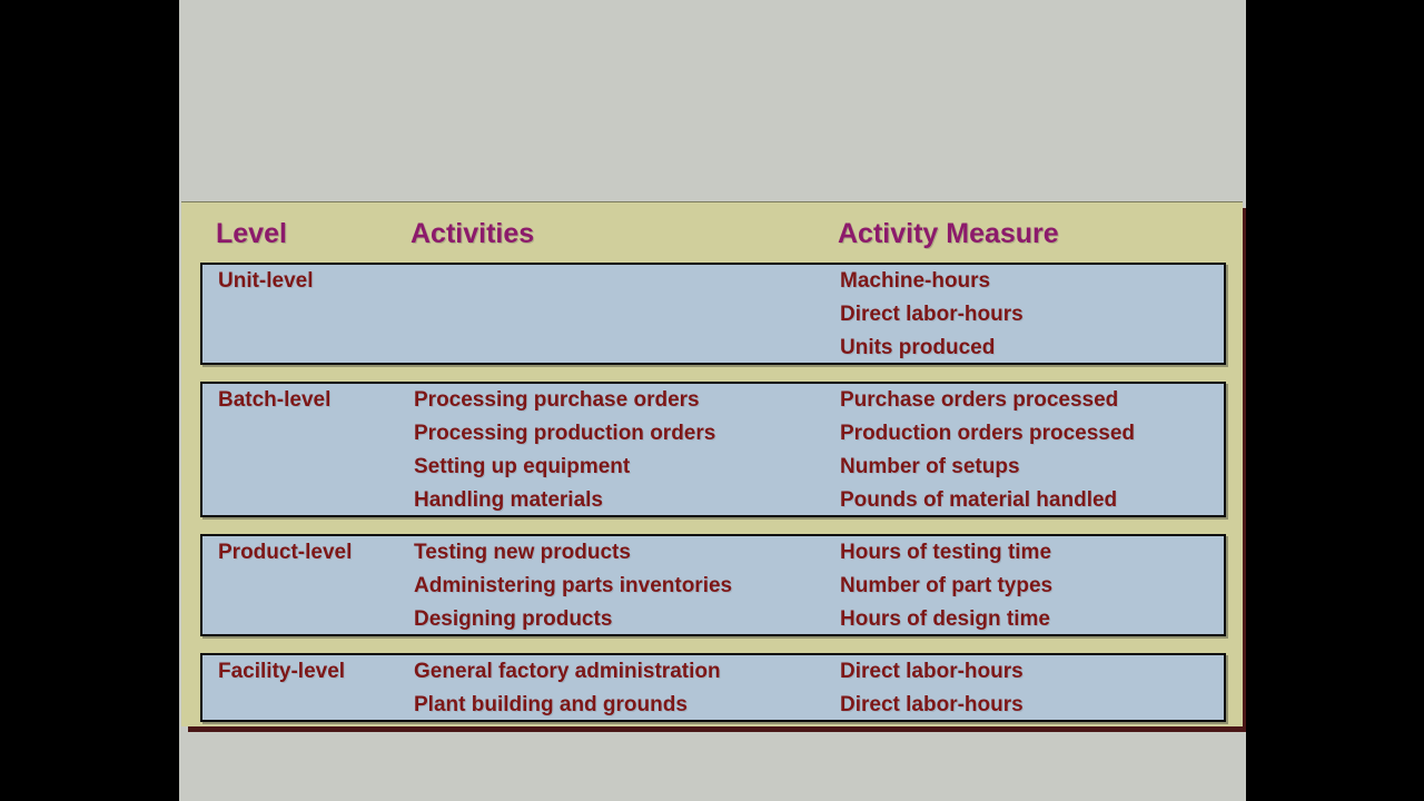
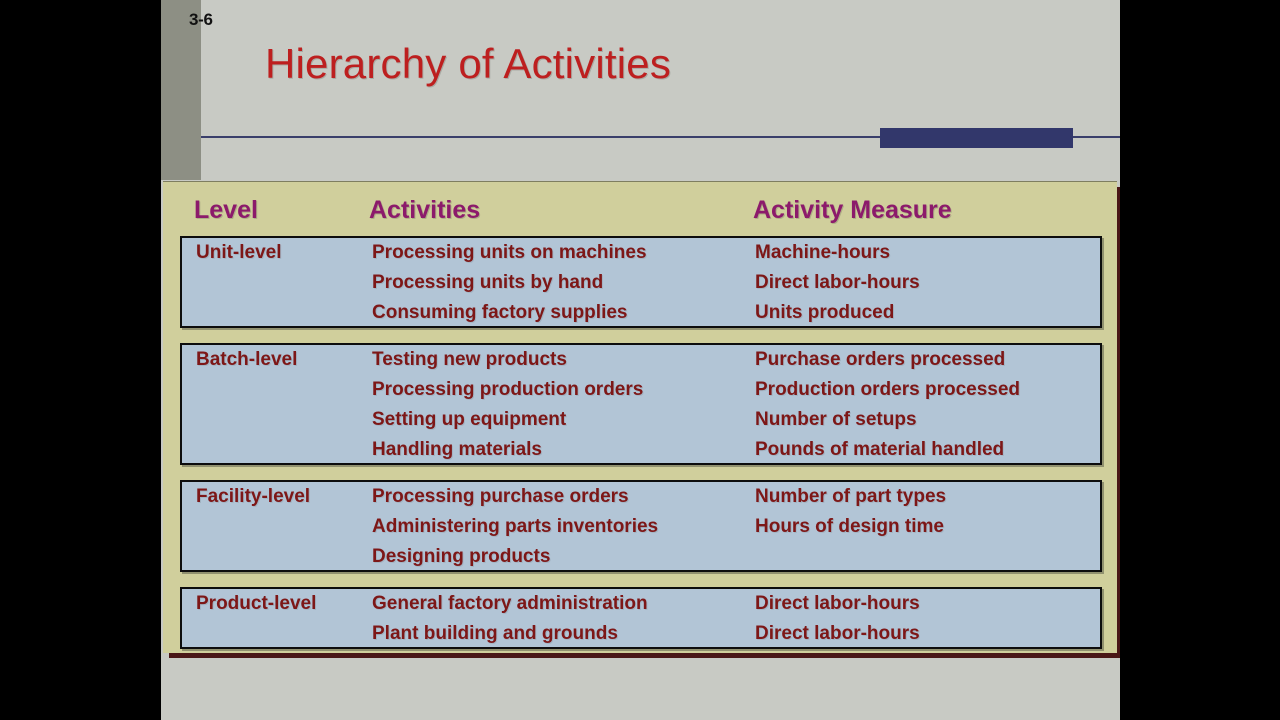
+ 3-6
+ Hierarchy of Activities
  Level
  Activities
  Activity Measure
  Unit-level
+ Processing units on machines
+ Processing units by hand
+ Consuming factory supplies
  Machine-hours
  Direct labor-hours
  Units produced
  Batch-level
- Processing purchase orders
+ Testing new products
  Processing production orders
  Setting up equipment
  Handling materials
  Purchase orders processed
  Production orders processed
  Number of setups
  Pounds of material handled
- Product-level
+ Facility-level
- Testing new products
+ Processing purchase orders
  Administering parts inventories
  Designing products
- Hours of testing time
  Number of part types
  Hours of design time
- Facility-level
+ Product-level
  General factory administration
  Plant building and grounds
  Direct labor-hours
  Direct labor-hours
